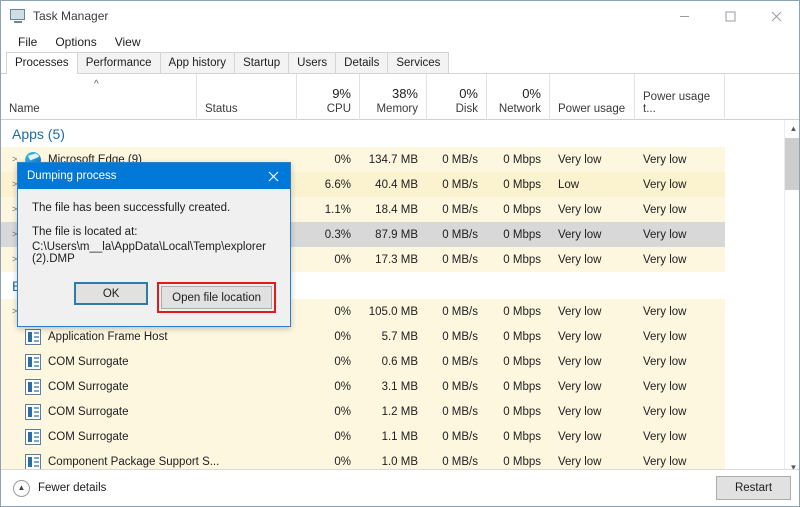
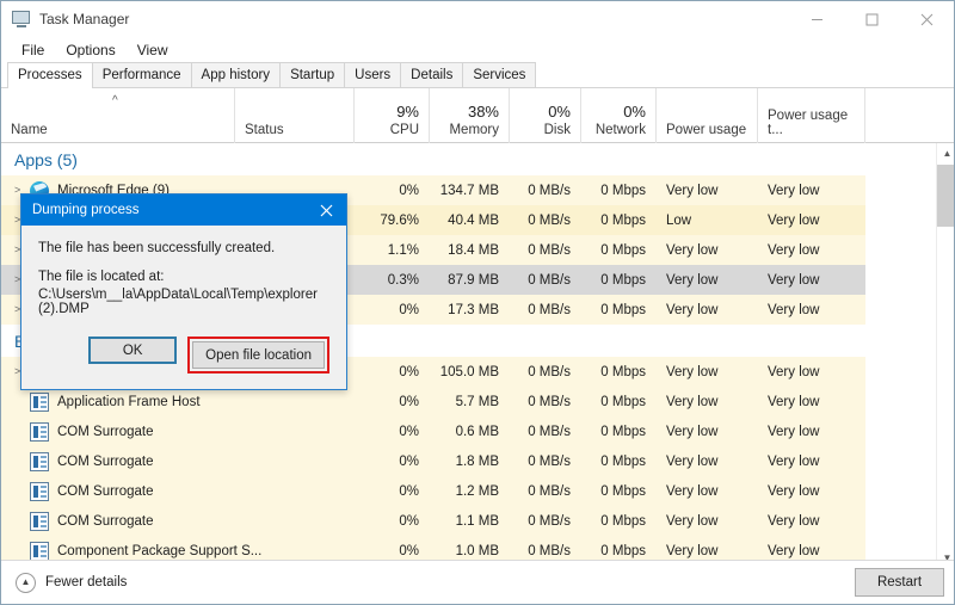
  Task Manager
  File
  Options
  View
  Processes
  Performance
  App history
  Startup
  Users
  Details
  Services
  ^
  Name
  Status
  9%
  CPU
  38%
  Memory
  0%
  Disk
  0%
  Network
  Power usage
  Power usage t...
  Apps (5)
  >
  Microsoft Edge (9)
  0%
  134.7 MB
  0 MB/s
  0 Mbps
  Very low
  Very low
  >
- 6.6%
+ 79.6%
  40.4 MB
  0 MB/s
  0 Mbps
  Low
  Very low
  >
  1.1%
  18.4 MB
  0 MB/s
  0 Mbps
  Very low
  Very low
  >
  0.3%
  87.9 MB
  0 MB/s
  0 Mbps
  Very low
  Very low
  >
  0%
  17.3 MB
  0 MB/s
  0 Mbps
  Very low
  Very low
  >
  0%
  105.0 MB
  0 MB/s
  0 Mbps
  Very low
  Very low
  Application Frame Host
  0%
  5.7 MB
  0 MB/s
  0 Mbps
  Very low
  Very low
  COM Surrogate
  0%
  0.6 MB
  0 MB/s
  0 Mbps
  Very low
  Very low
  COM Surrogate
  0%
- 3.1 MB
+ 1.8 MB
  0 MB/s
  0 Mbps
  Very low
  Very low
  COM Surrogate
  0%
  1.2 MB
  0 MB/s
  0 Mbps
  Very low
  Very low
  COM Surrogate
  0%
  1.1 MB
  0 MB/s
  0 Mbps
  Very low
  Very low
  Component Package Support S...
  0%
  1.0 MB
  0 MB/s
  0 Mbps
  Very low
  Very low
  ▲
  ▼
  Dumping process
  The file has been successfully created.
  The file is located at:
  C:\Users\m__la\AppData\Local\Temp\explorer (2).DMP
  OK
  Open file location
  ▲
  Fewer details
  Restart
